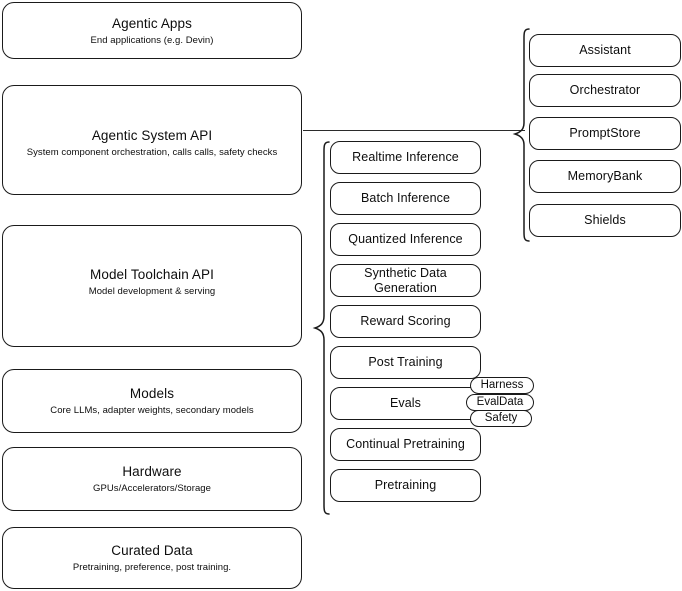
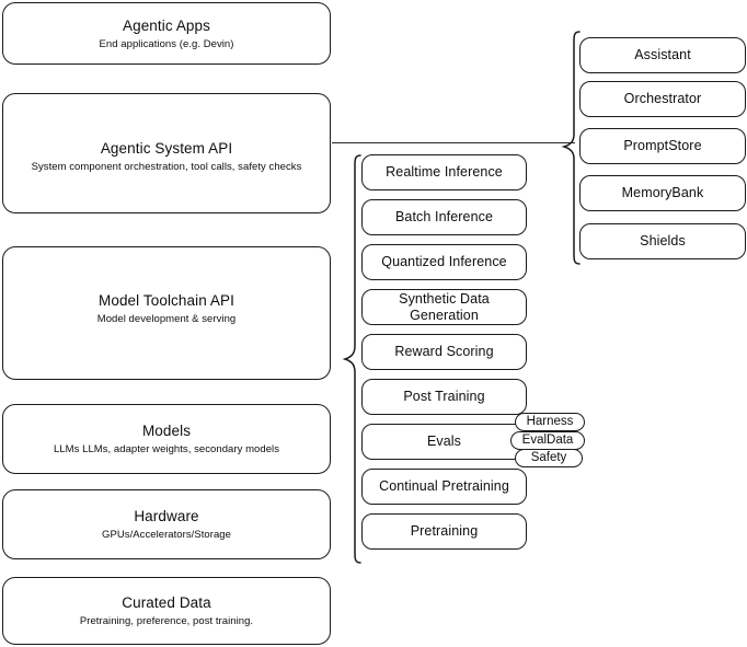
  Agentic Apps
  End applications (e.g. Devin)
  Agentic System API
- System component orchestration, calls calls, safety checks
+ System component orchestration, tool calls, safety checks
  Model Toolchain API
  Model development & serving
  Models
- Core LLMs, adapter weights, secondary models
+ LLMs LLMs, adapter weights, secondary models
  Hardware
  GPUs/Accelerators/Storage
  Curated Data
  Pretraining, preference, post training.
  Realtime Inference
  Batch Inference
  Quantized Inference
  Synthetic Data Generation
  Reward Scoring
  Post Training
  Evals
  Continual Pretraining
  Pretraining
  Harness
  EvalData
  Safety
  Assistant
  Orchestrator
  PromptStore
  MemoryBank
  Shields
